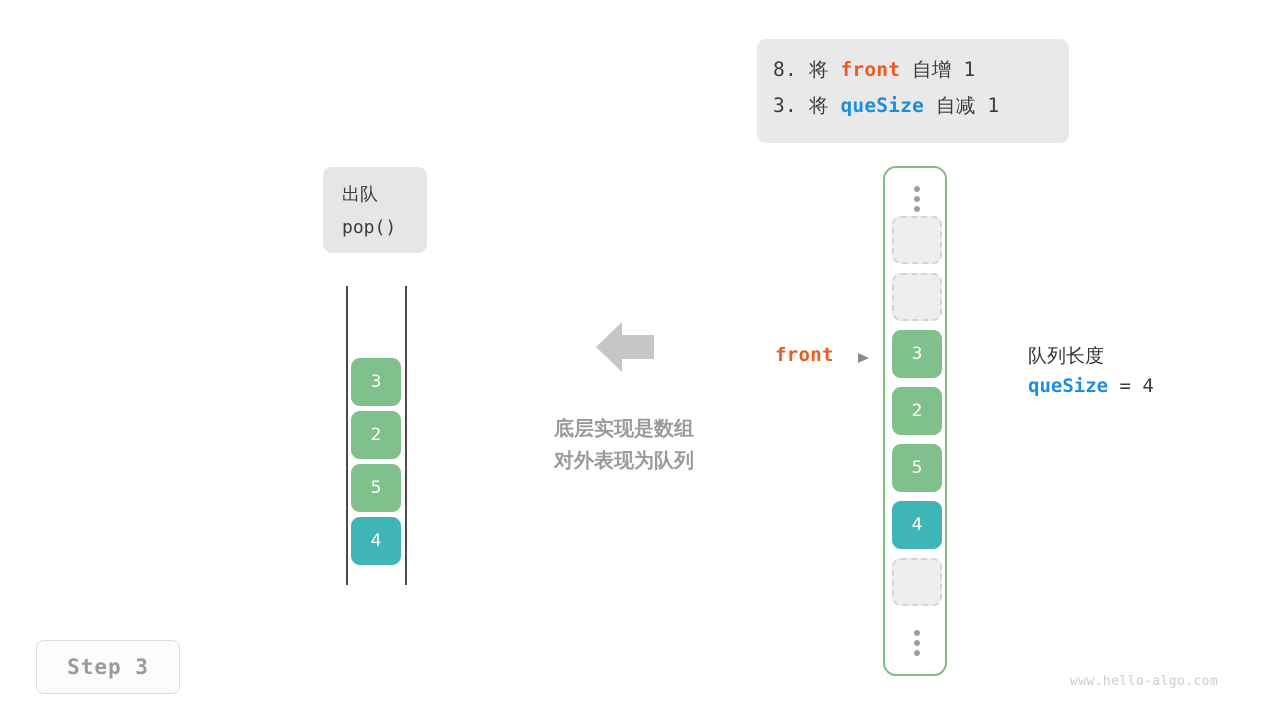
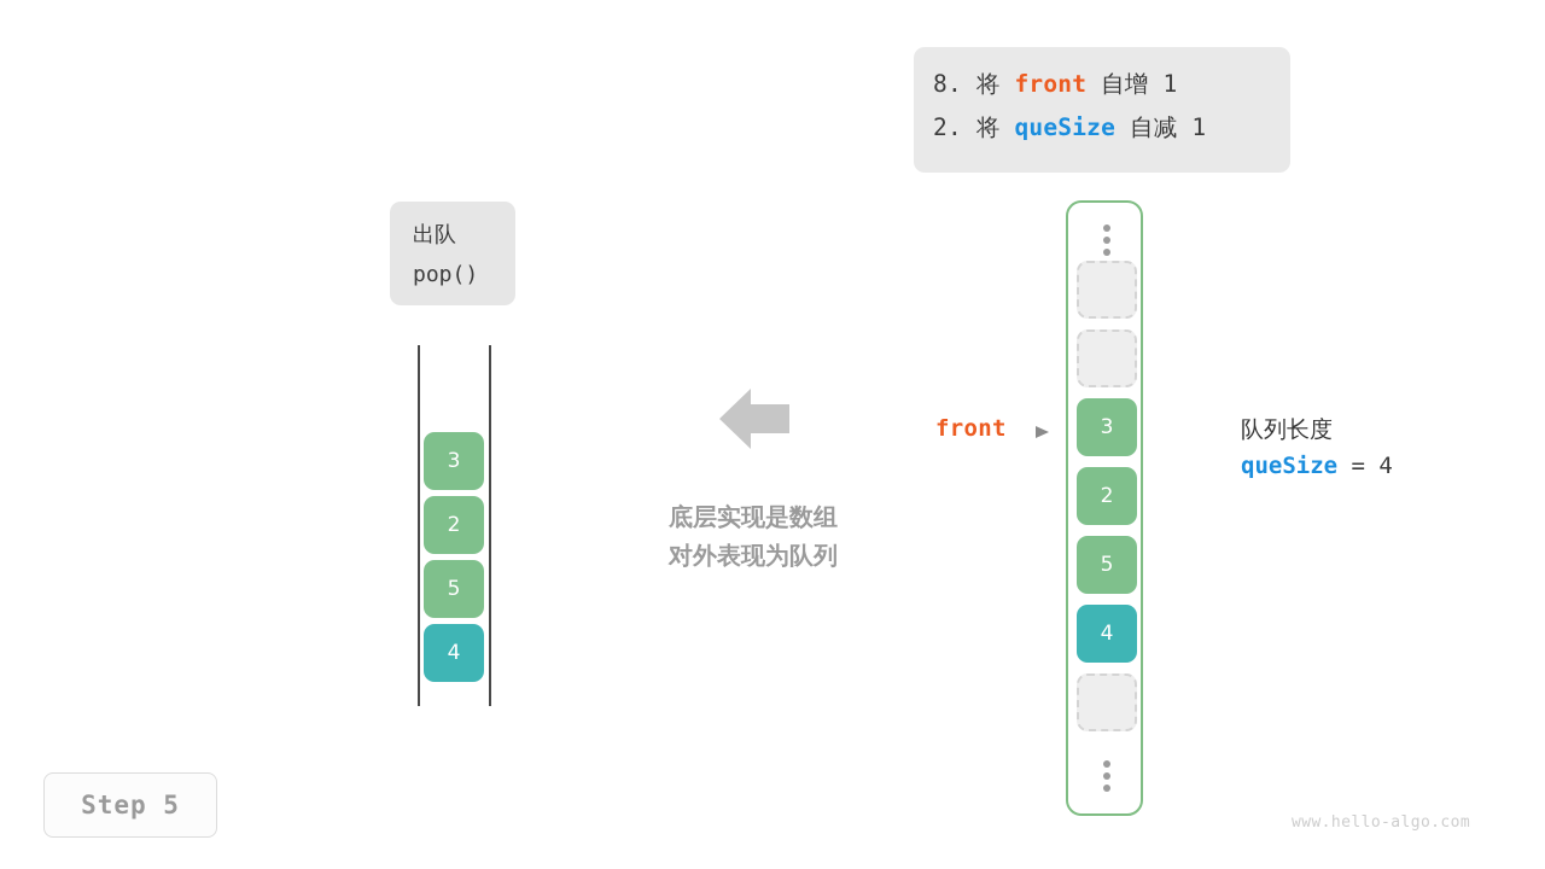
  8. 将 front 自增 1
- 3. 将 queSize 自减 1
+ 2. 将 queSize 自减 1
  出队
  pop()
  3
  2
  5
  4
  底层实现是数组
  对外表现为队列
  front
  3
  2
  5
  4
  队列长度
  queSize = 4
- Step 3
+ Step 5
  www.hello-algo.com
